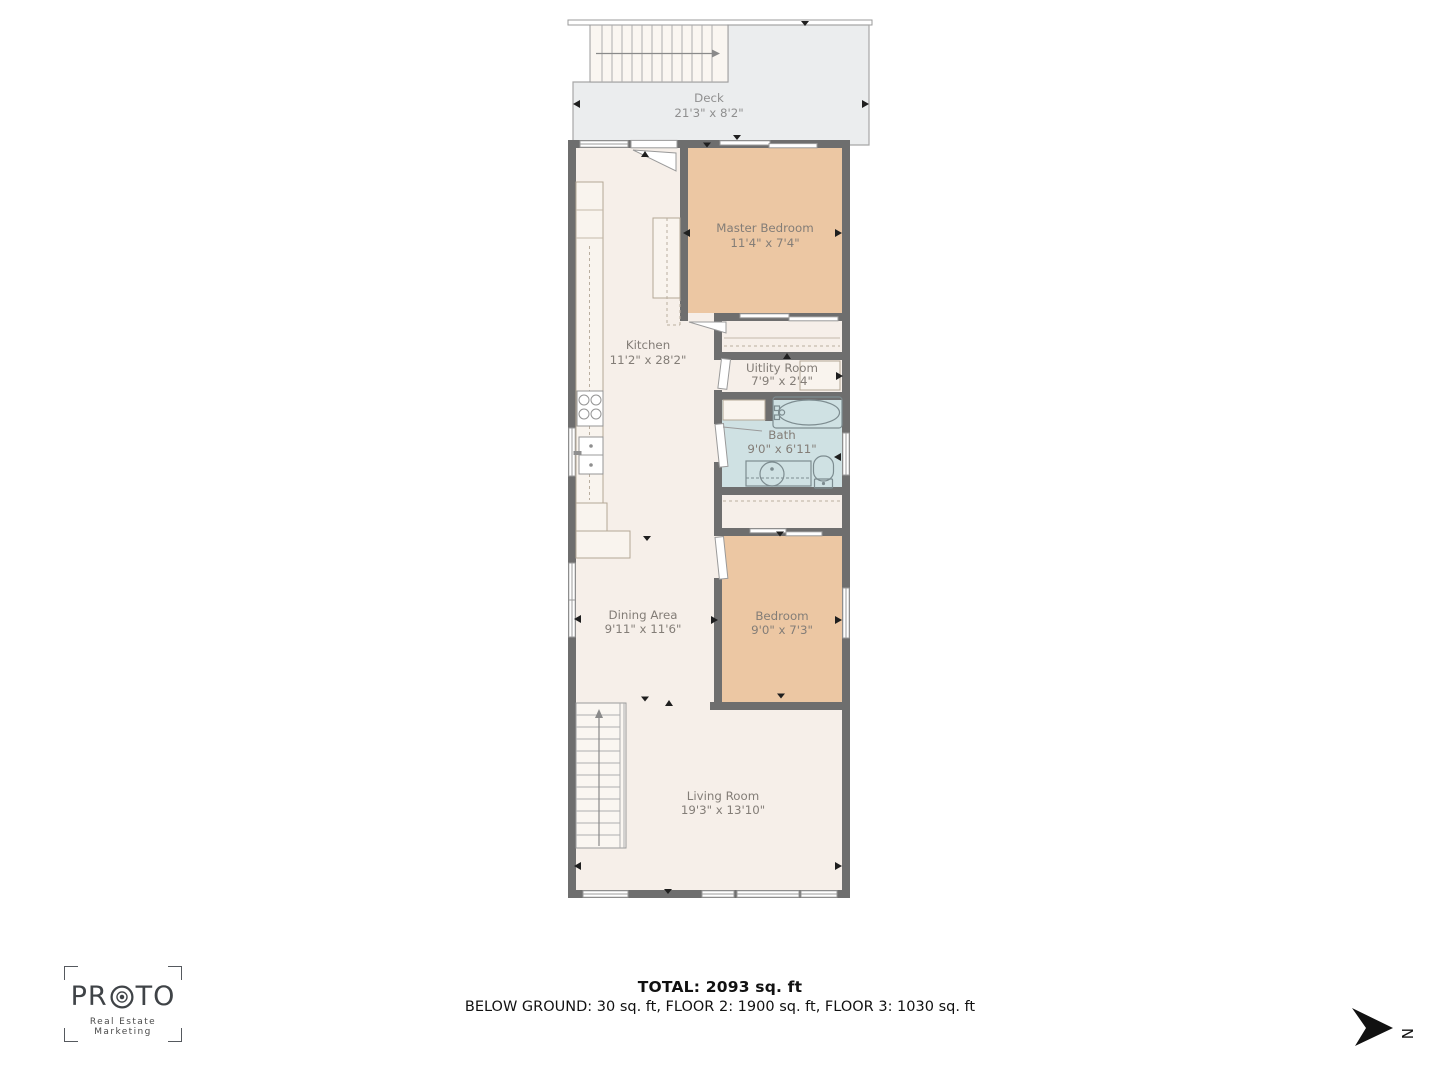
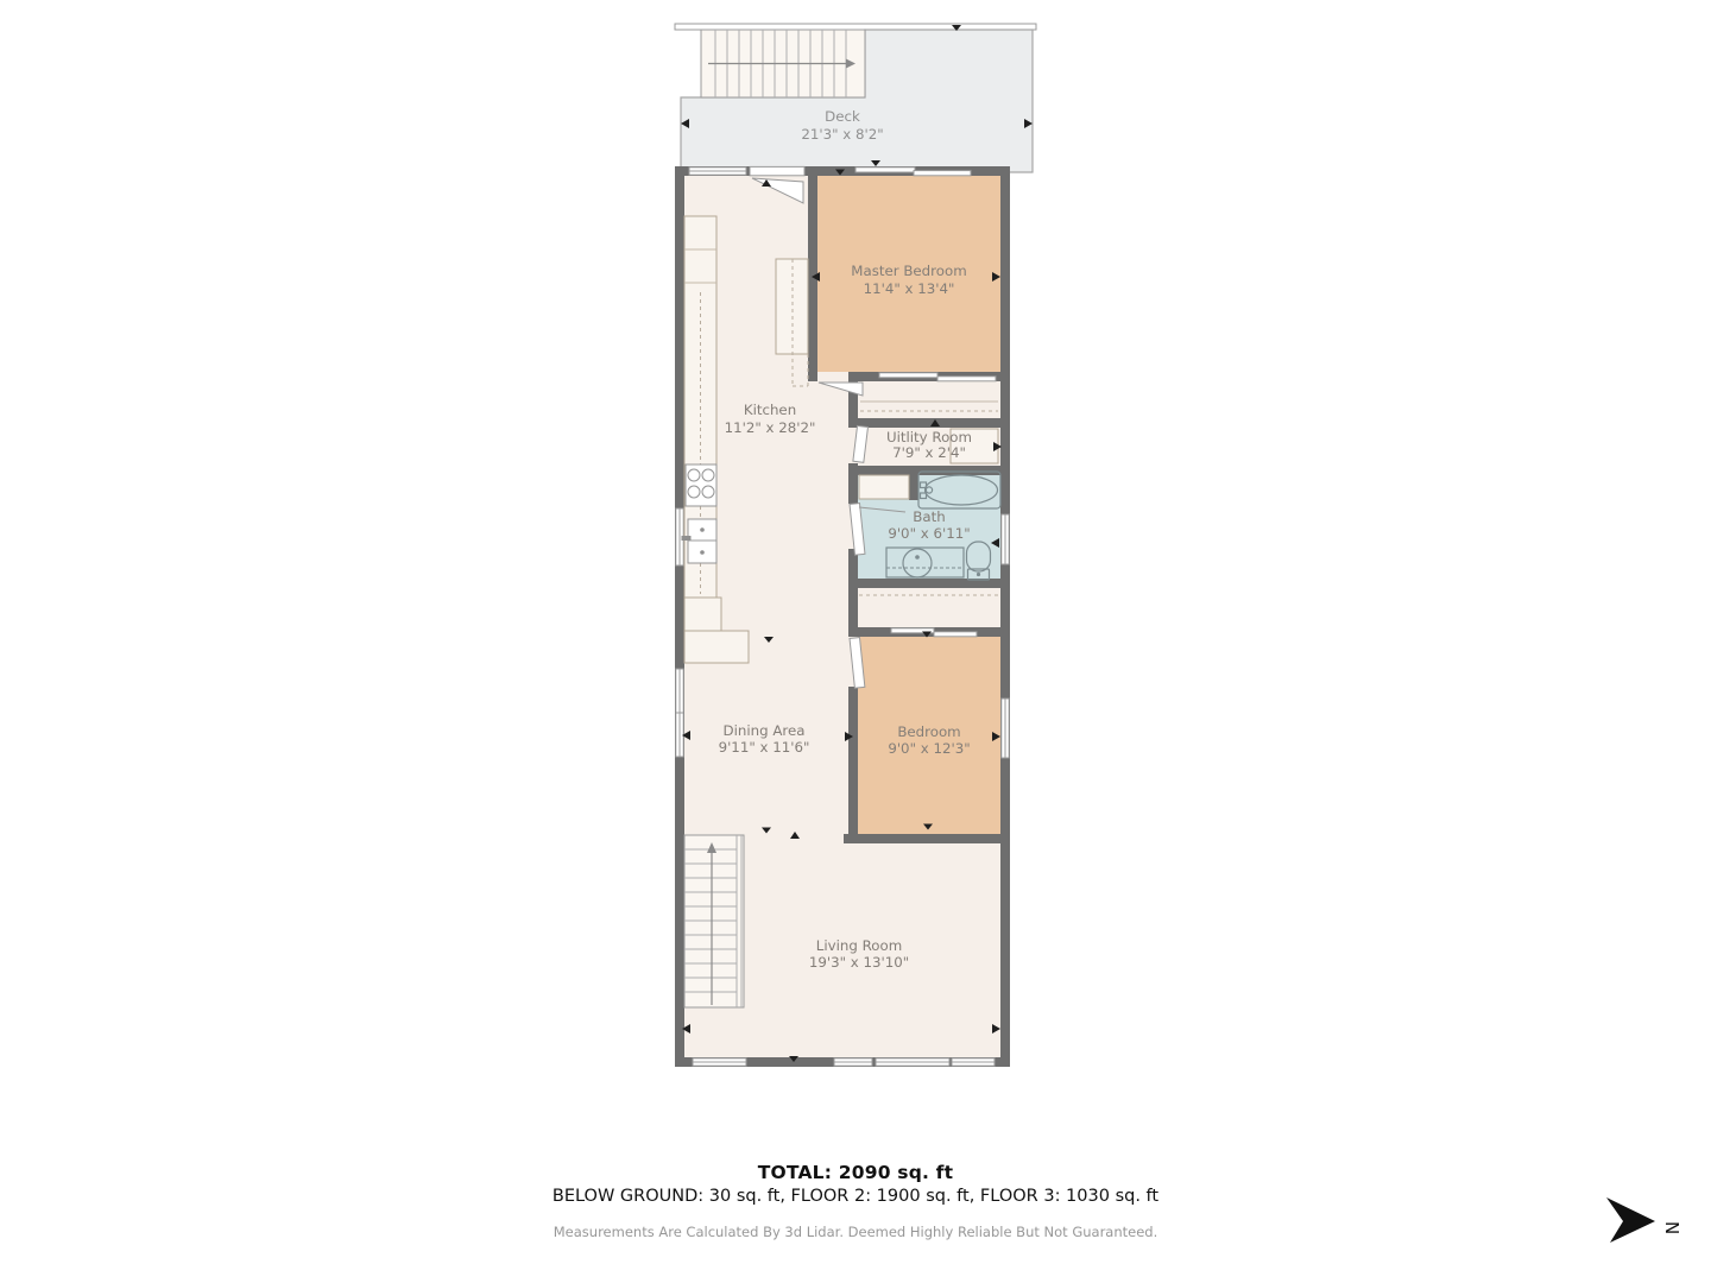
  Deck
  21'3" x 8'2"
  Master Bedroom
- 11'4" x 7'4"
+ 11'4" x 13'4"
  Kitchen
  11'2" x 28'2"
  Uitlity Room
  7'9" x 2'4"
  Bath
  9'0" x 6'11"
  Dining Area
  9'11" x 11'6"
  Bedroom
- 9'0" x 7'3"
+ 9'0" x 12'3"
  Living Room
  19'3" x 13'10"
- PR
- TO
- Real Estate Marketing
- TOTAL: 2093 sq. ft
+ TOTAL: 2090 sq. ft
  BELOW GROUND: 30 sq. ft, FLOOR 2: 1900 sq. ft, FLOOR 3: 1030 sq. ft
+ Measurements Are Calculated By 3d Lidar. Deemed Highly Reliable But Not Guaranteed.
